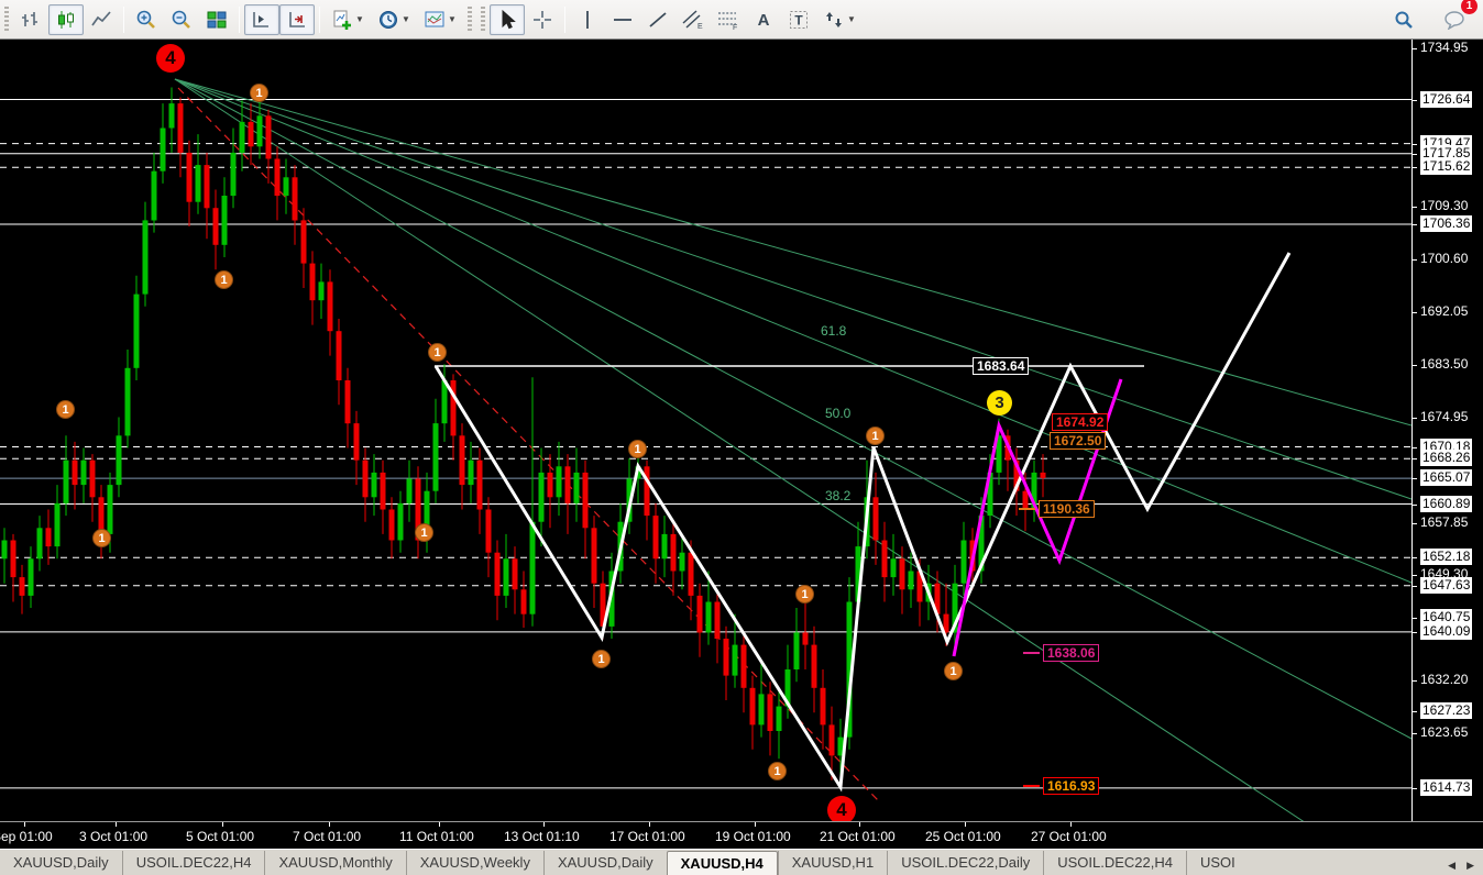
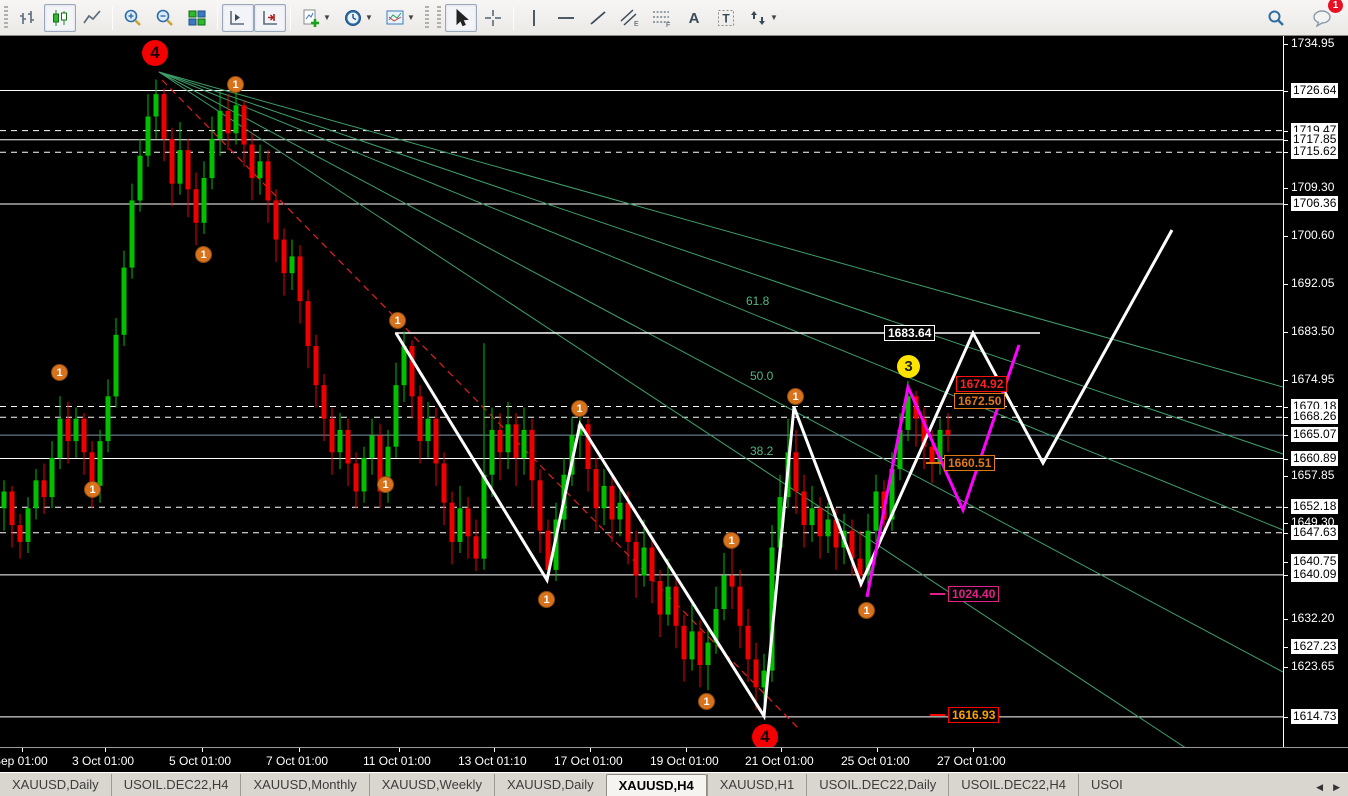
  ▼
  ▼
  ▼
  A
  T
  ▼
  1
  1683.64
  1674.92
  1672.50
- 1190.36
+ 1660.51
- 1638.06
+ 1024.40
  1616.93
  61.8
  50.0
  38.2
  4
  4
  3
  1
  1
  1
  1
  1
  1
  1
  1
  1
  1
  1
  1
  1734.95
  1726.64
  1719.47
  1717.85
  1715.62
  1709.30
  1706.36
  1700.60
  1692.05
  1683.50
  1674.95
  1670.18
  1668.26
  1665.07
  1660.89
  1657.85
  1652.18
  1649.30
  1647.63
  1640.75
  1640.09
  1632.20
  1627.23
  1623.65
  1614.73
  ep 01:00
  3 Oct 01:00
  5 Oct 01:00
  7 Oct 01:00
  11 Oct 01:00
  13 Oct 01:10
  17 Oct 01:00
  19 Oct 01:00
  21 Oct 01:00
  25 Oct 01:00
  27 Oct 01:00
  XAUUSD,Daily
  USOIL.DEC22,H4
  XAUUSD,Monthly
  XAUUSD,Weekly
  XAUUSD,Daily
  XAUUSD,H4
  XAUUSD,H1
  USOIL.DEC22,Daily
  USOIL.DEC22,H4
  USOI
  ◀
  ▶
